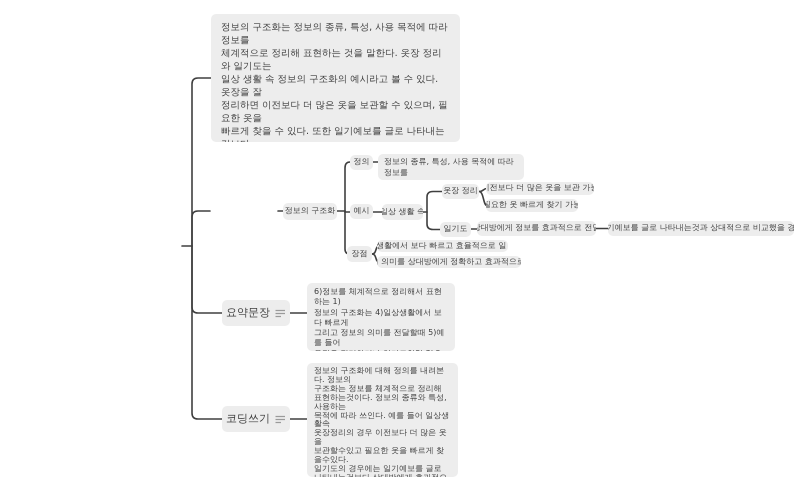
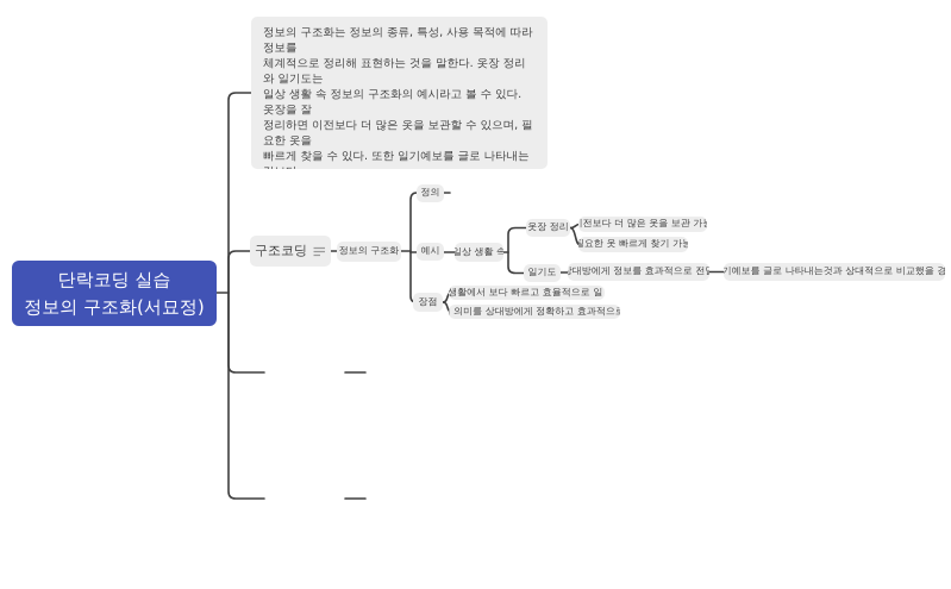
+ 단락코딩 실습
+ 정보의 구조화(서묘정)
  정보의 구조화는 정보의 종류, 특성, 사용 목적에 따라 정보를
  체계적으로 정리해 표현하는 것을 말한다. 옷장 정리와 일기도는
  일상 생활 속 정보의 구조화의 예시라고 볼 수 있다. 옷장을 잘
  정리하면 이전보다 더 많은 옷을 보관할 수 있으며, 필요한 옷을
  빠르게 찾을 수 있다. 또한 일기예보를 글로 나타내는
+ 구조코딩
  정보의 구조화
  정의
- 정보의 종류, 특성, 사용 목적에 따라 정보를
  예시
  일상 생활 속
  옷장 정리
  이전보다 더 많은 옷을 보관 가
  필요한 옷 빠르게 찾기 가능
  일기도
  상대방에게 정보를 효과적으로 전
  기예보를 글로 나타내는것과 상대적으로 비교했을 경
  장점
  생활에서 보다 빠르고 효율적으로 일
  의미를 상대방에게 정확하고 효과적으로
- 요약문장
- 6)정보를 체계적으로 정리해서 표현하는 1)
- 정보의 구조화는 4)일상생활에서 보다 빠르게
- 그리고 정보의 의미를 전달할때 5)예를 들어
- 코딩쓰기
- 정보의 구조화에 대해 정의를 내려본다. 정보의
- 구조화는 정보를 체계적으로 정리해
- 표현하는것이다. 정보의 종류와 특성, 사용하는
- 목적에 따라 쓰인다. 예를 들어 일상생활속
- 옷장정리의 경우 이전보다 더 많은 옷을
- 보관할수있고 필요한 옷을 빠르게 찾을수있다.
- 일기도의 경우에는 일기예보를 글로
